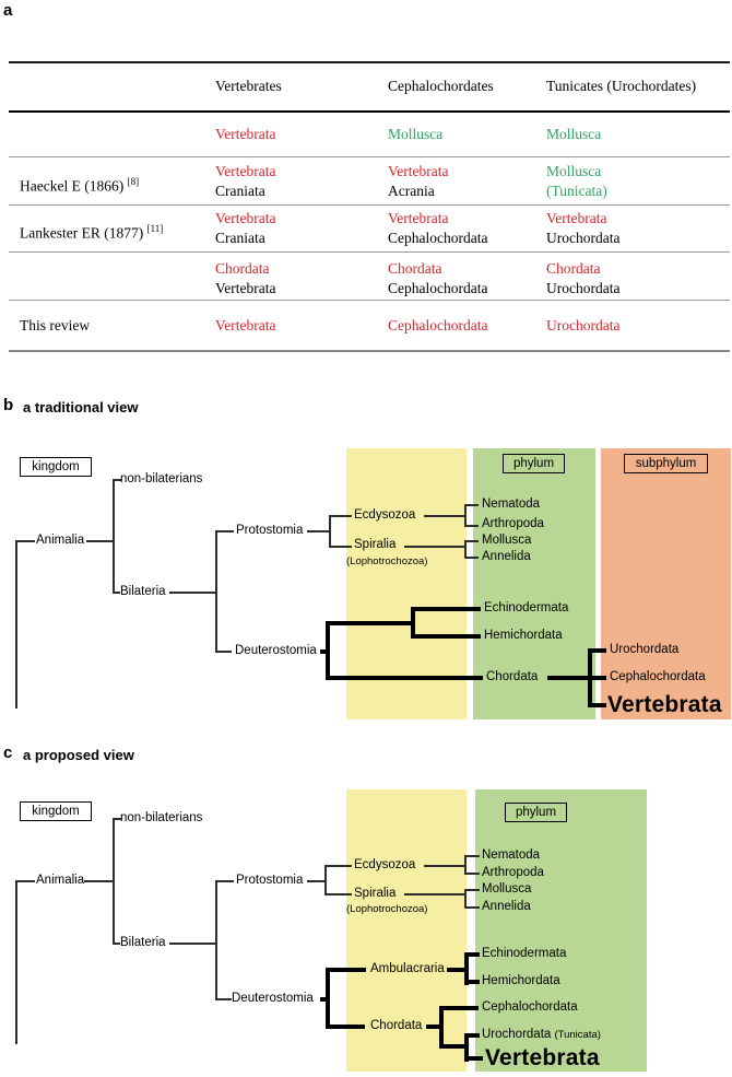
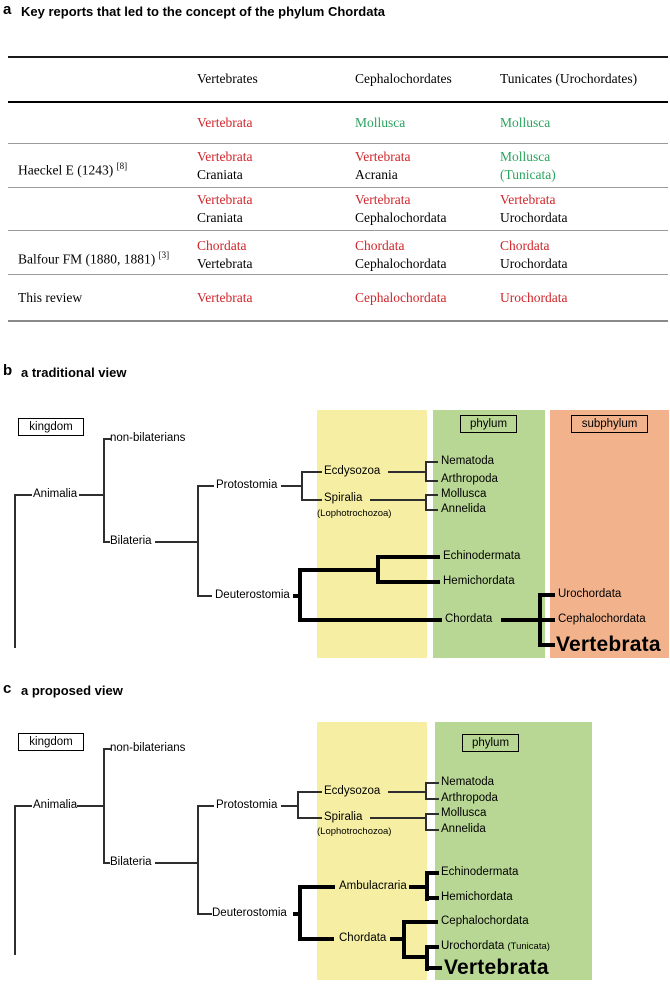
  a
+ Key reports that led to the concept of the phylum Chordata
  Vertebrates
  Cephalochordates
  Tunicates (Urochordates)
  Vertebrata
  Mollusca
  Mollusca
- Haeckel E (1866) [8]
+ Haeckel E (1243) [8]
  Vertebrata
  Craniata
  Vertebrata
  Acrania
  Mollusca
  (Tunicata)
- Lankester ER (1877) [11]
  Vertebrata
  Craniata
  Vertebrata
  Cephalochordata
  Vertebrata
  Urochordata
+ Balfour FM (1880, 1881) [3]
  Chordata
  Vertebrata
  Chordata
  Cephalochordata
  Chordata
  Urochordata
  This review
  Vertebrata
  Cephalochordata
  Urochordata
  b
  a traditional view
  kingdom
  phylum
  subphylum
  non-bilaterians
  Animalia
  Bilateria
  Protostomia
  Ecdysozoa
  Spiralia
  (Lophotrochozoa)
  Nematoda
  Arthropoda
  Mollusca
  Annelida
  Deuterostomia
  Echinodermata
  Hemichordata
  Chordata
  Urochordata
  Cephalochordata
  Vertebrata
  c
  a proposed view
  kingdom
  phylum
  non-bilaterians
  Animalia
  Bilateria
  Protostomia
  Ecdysozoa
  Spiralia
  (Lophotrochozoa)
  Nematoda
  Arthropoda
  Mollusca
  Annelida
  Deuterostomia
  Ambulacraria
  Echinodermata
  Hemichordata
  Chordata
  Cephalochordata
  Urochordata (Tunicata)
  Vertebrata
